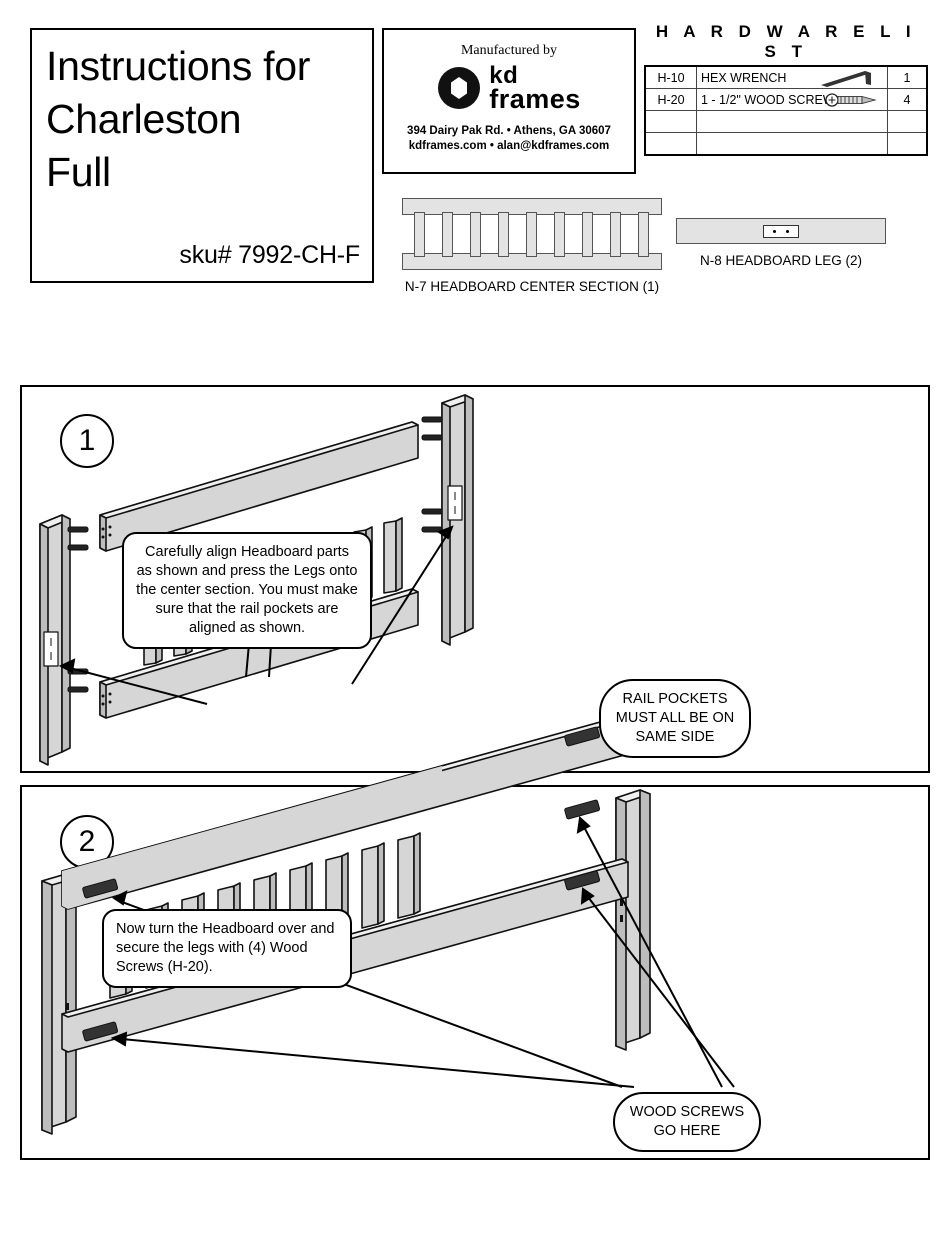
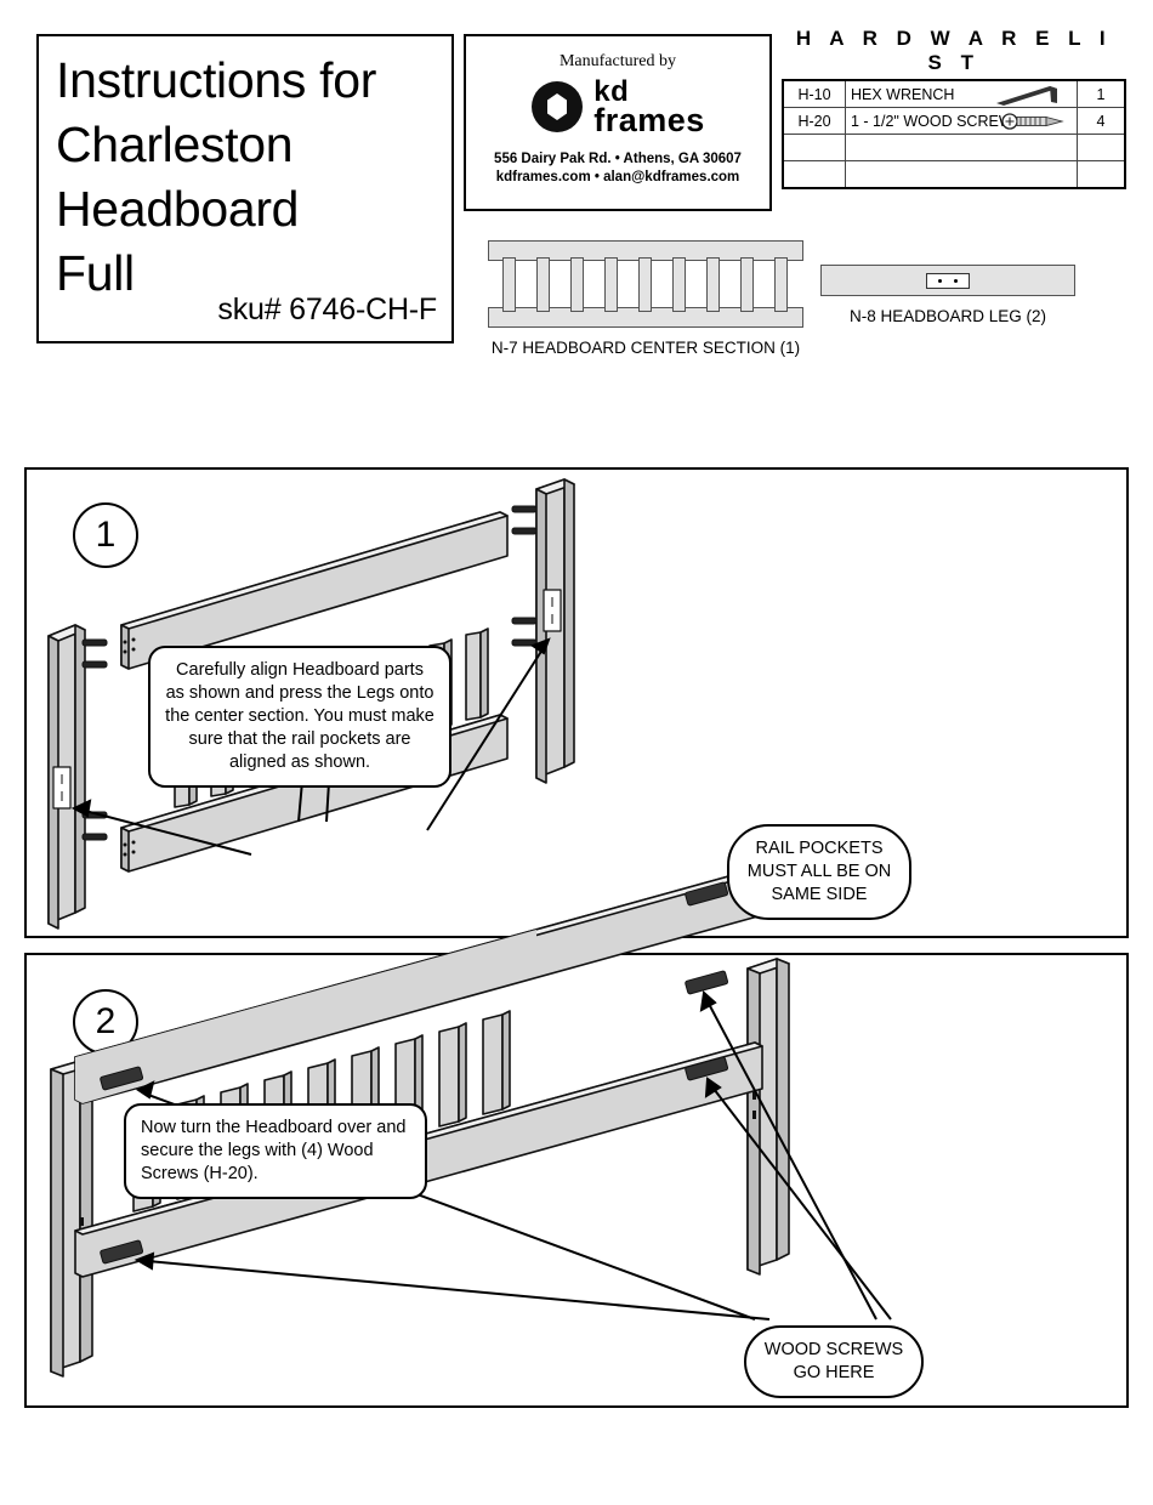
  Instructions for
  Charleston
+ Headboard
  Full
- sku# 7992-CH-F
+ sku# 6746-CH-F
  Manufactured by
  kd
  frames
- 394 Dairy Pak Rd. • Athens, GA 30607
+ 556 Dairy Pak Rd. • Athens, GA 30607
  kdframes.com • alan@kdframes.com
  H A R D W A R E L I S T
  H-10	HEX WRENCH	1
  H-20	1 - 1/2" WOOD SCRE	4
  N-7 HEADBOARD CENTER SECTION (1)
  N-8 HEADBOARD LEG (2)
  1
  Carefully align Headboard parts as shown and press the Legs onto the center section. You must make sure that the rail pockets are aligned as shown.
  RAIL POCKETS
  MUST ALL BE ON
  SAME SIDE
  2
  Now turn the Headboard over and secure the legs with (4) Wood Screws (H-20).
  WOOD SCREWS
  GO HERE
